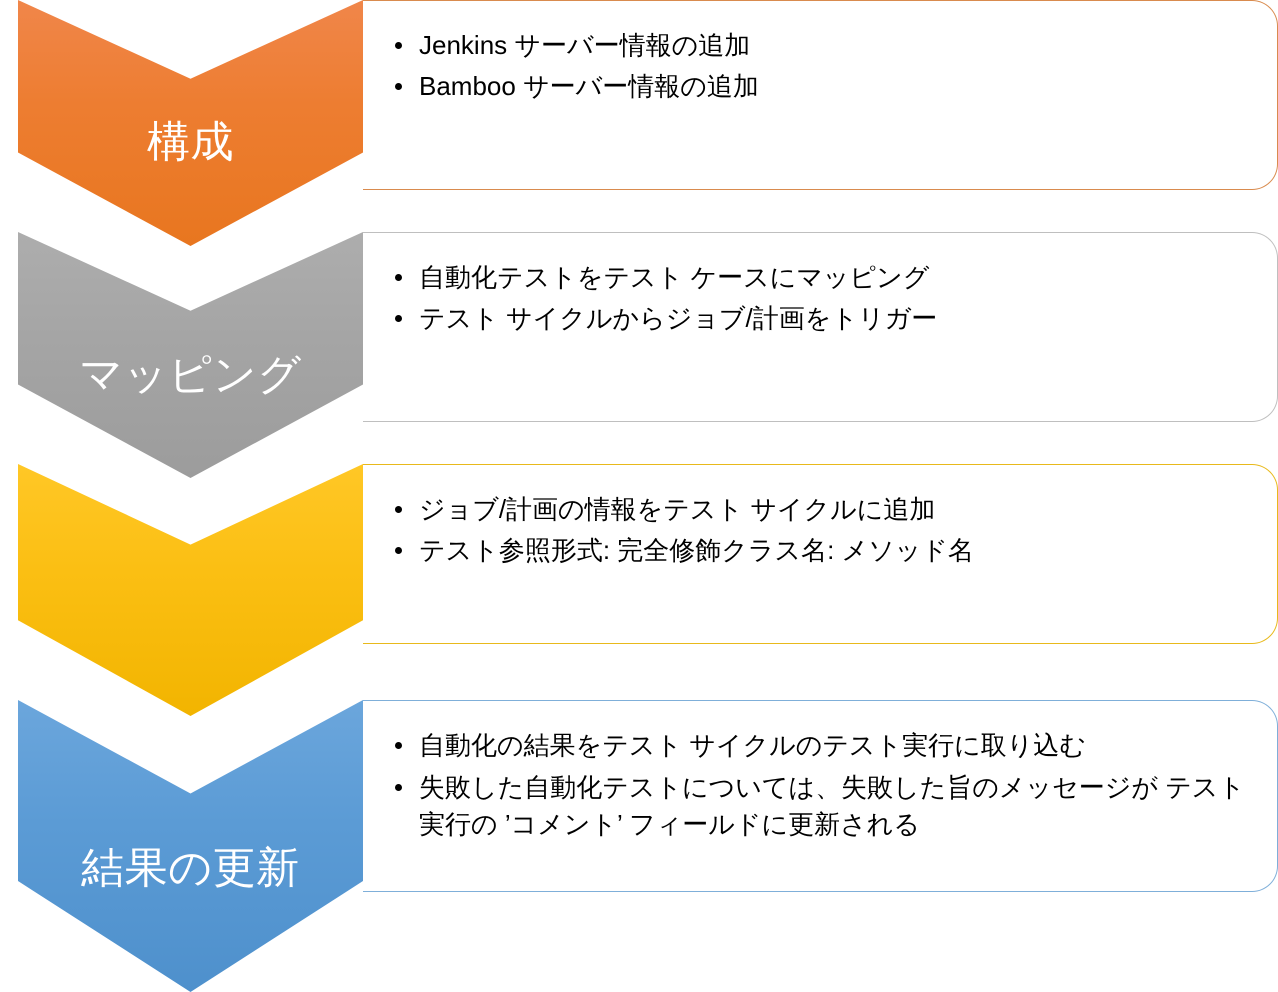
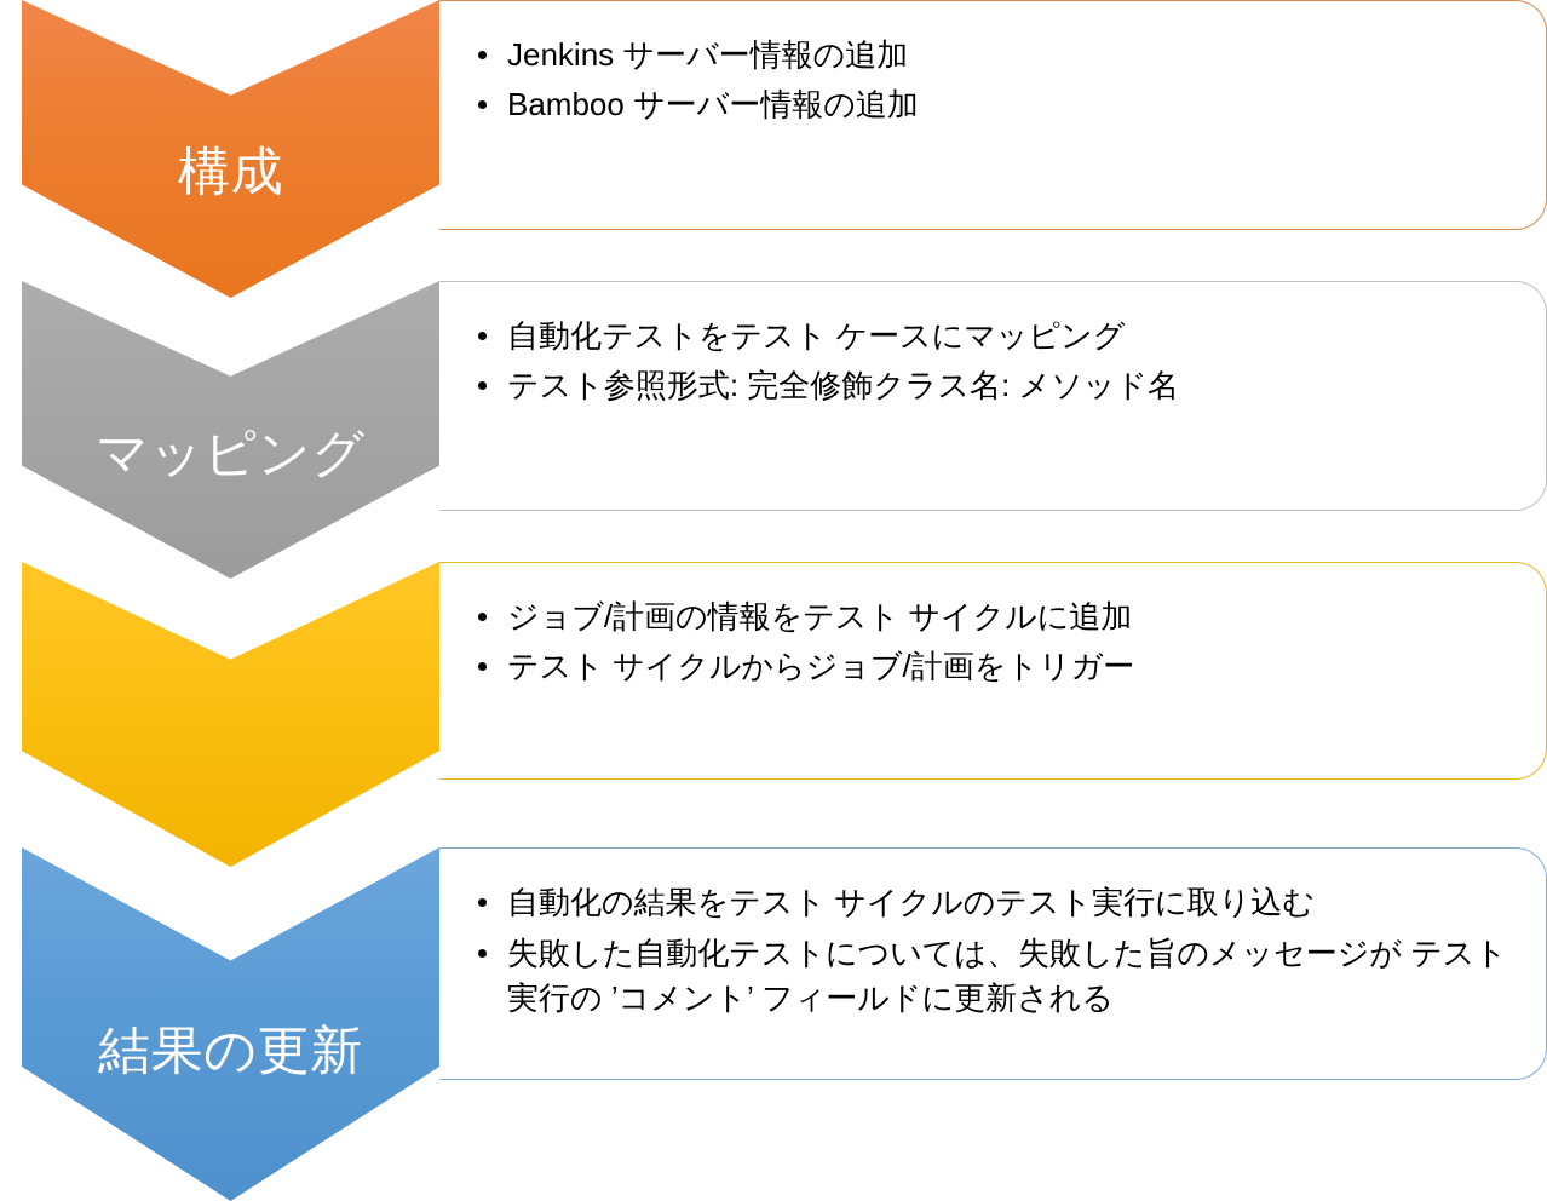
  構成
  Jenkins サーバー情報の追加
  Bamboo サーバー情報の追加
  マッピング
  自動化テストをテスト ケースにマッピング
- テスト サイクルからジョブ/計画をトリガー
+ テスト参照形式: 完全修飾クラス名: メソッド名
  ジョブ/計画の情報をテスト サイクルに追加
- テスト参照形式: 完全修飾クラス名: メソッド名
+ テスト サイクルからジョブ/計画をトリガー
  結果の更新
  自動化の結果をテスト サイクルのテスト実行に取り込む
  失敗した自動化テストについては、失敗した旨のメッセージが テスト実行の ’コメント’ フィールドに更新される
